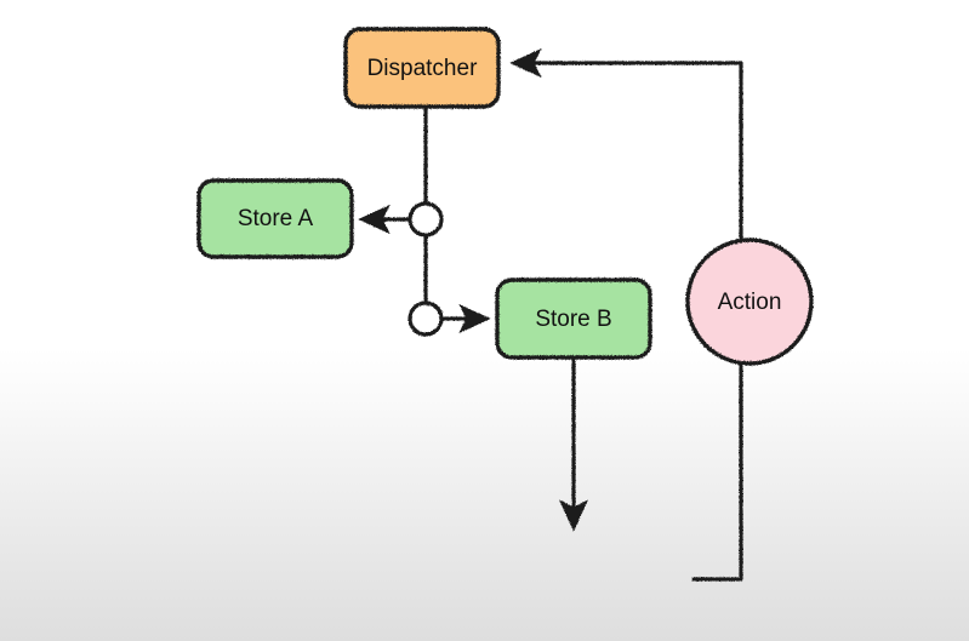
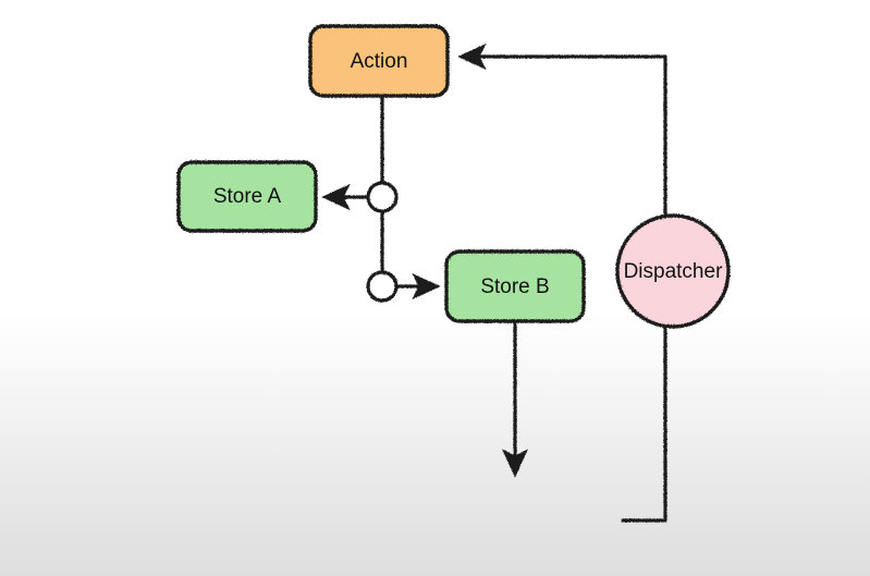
- Dispatcher
+ Action
  Store A
  Store B
- Action
+ Dispatcher
